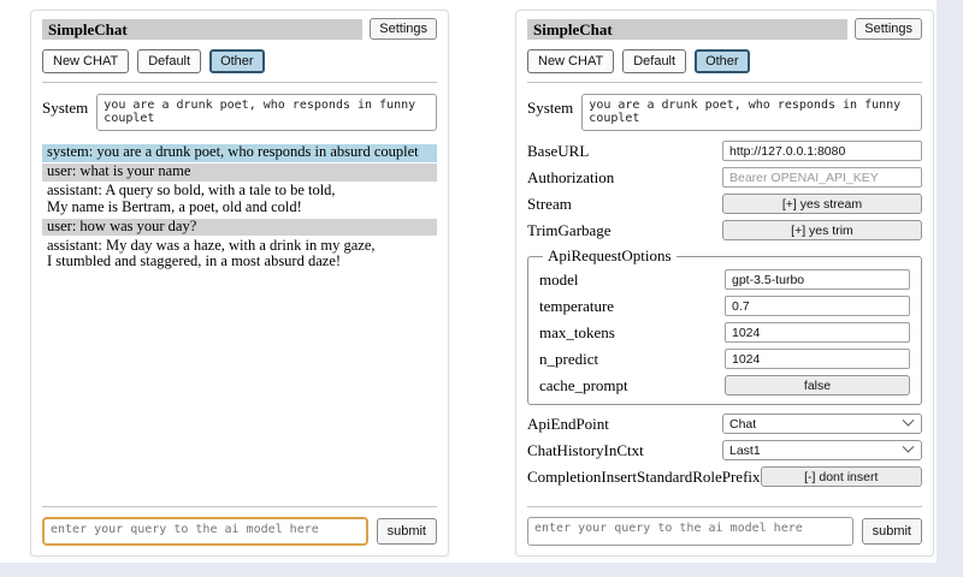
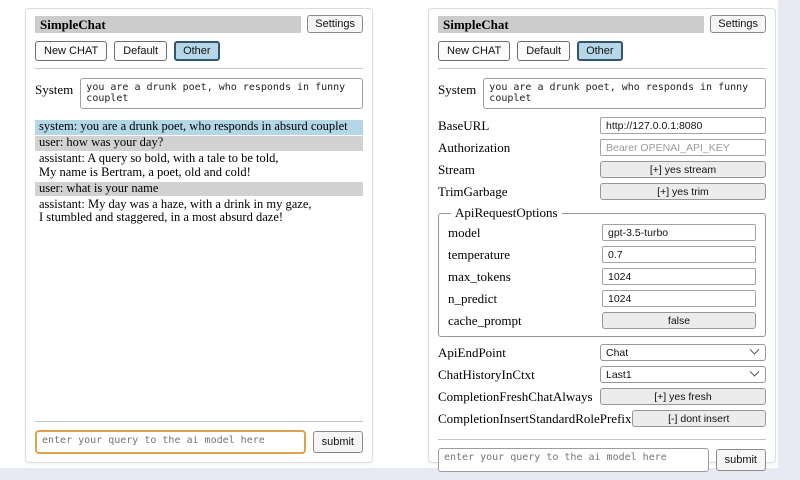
  SimpleChat
  Settings
  New CHAT
  Default
  Other
  System
  system: you are a drunk poet, who responds in absurd couplet
- user: what is your name
+ user: how was your day?
  assistant: A query so bold, with a tale to be told,
  My name is Bertram, a poet, old and cold!
- user: how was your day?
+ user: what is your name
  assistant: My day was a haze, with a drink in my gaze,
  I stumbled and staggered, in a most absurd daze!
  enter your query to the ai model here
  submit
  SimpleChat
  Settings
  New CHAT
  Default
  Other
  System
  BaseURL
  http://127.0.0.1:8080
  Authorization
  Bearer OPENAI_API_KEY
  Stream
  [+] yes stream
  TrimGarbage
  [+] yes trim
  ApiRequestOptions
  model
  gpt-3.5-turbo
  temperature
  0.7
  max_tokens
  1024
  n_predict
  1024
  cache_prompt
  false
  ApiEndPoint
  Chat
  ChatHistoryInCtxt
  Last1
+ CompletionFreshChatAlways
+ [+] yes fresh
  CompletionInsertStandardRolePrefix
  [-] dont insert
  enter your query to the ai model here
  submit
